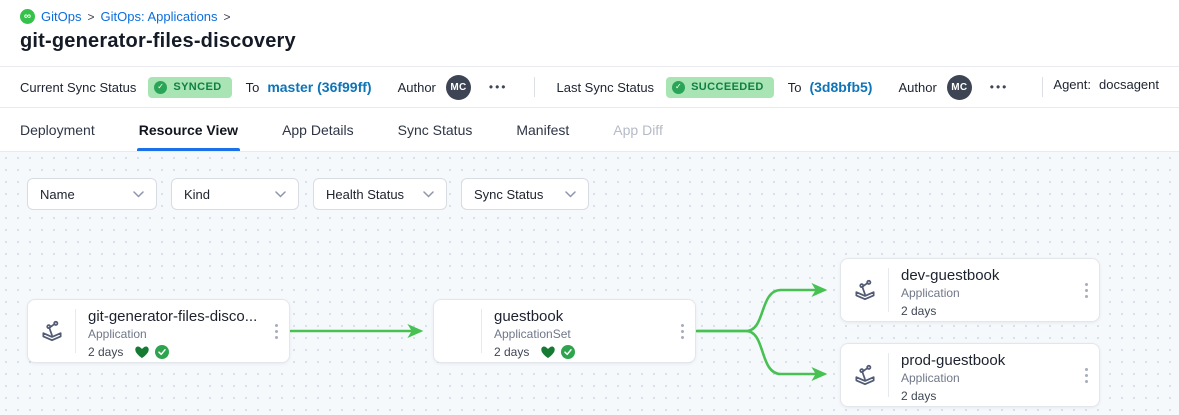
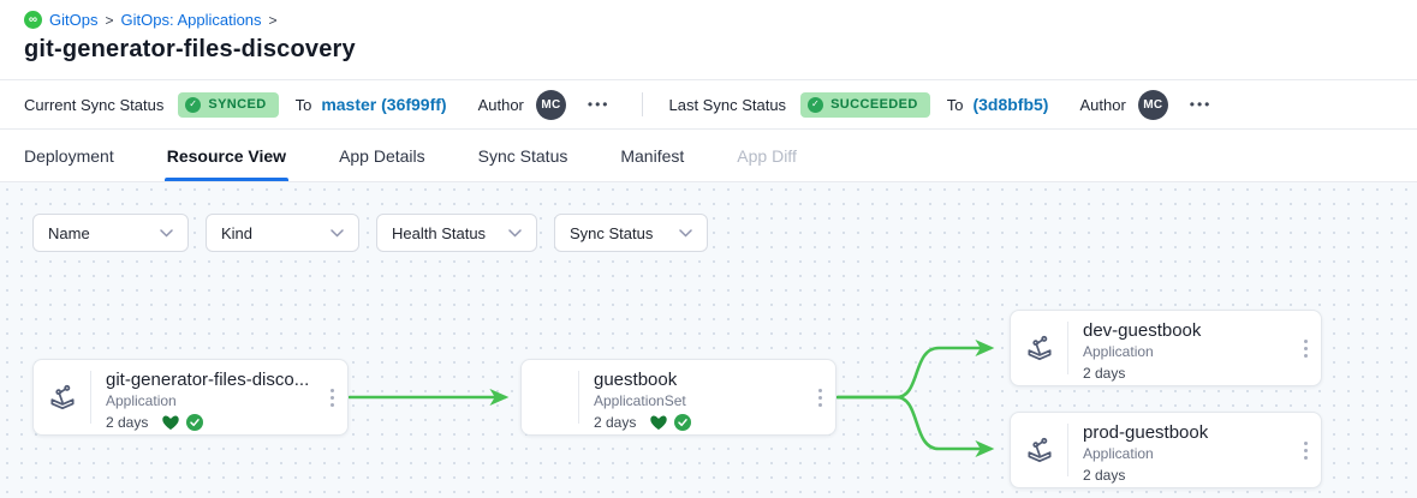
  ∞
  GitOps
  >
  GitOps: Applications
  >
  git-generator-files-discovery
  Current Sync Status
  ✓
  SYNCED
  To
  master (36f99ff)
  Author
  MC
  •••
  Last Sync Status
  ✓
  SUCCEEDED
  To
  (3d8bfb5)
  Author
  MC
  •••
- Agent:
- docsagent
  Deployment
  Resource View
  App Details
  Sync Status
  Manifest
  App Diff
  Name
  Kind
  Health Status
  Sync Status
  git-generator-files-disco...
  Application
  2 days
  guestbook
  ApplicationSet
  2 days
  dev-guestbook
  Application
  2 days
  prod-guestbook
  Application
  2 days
